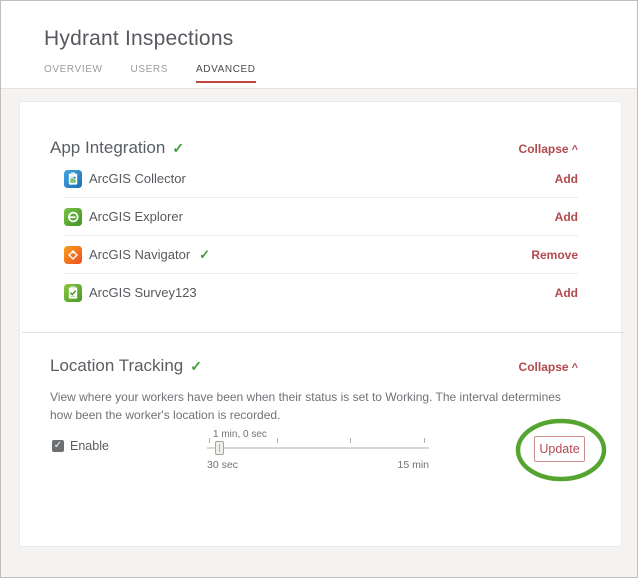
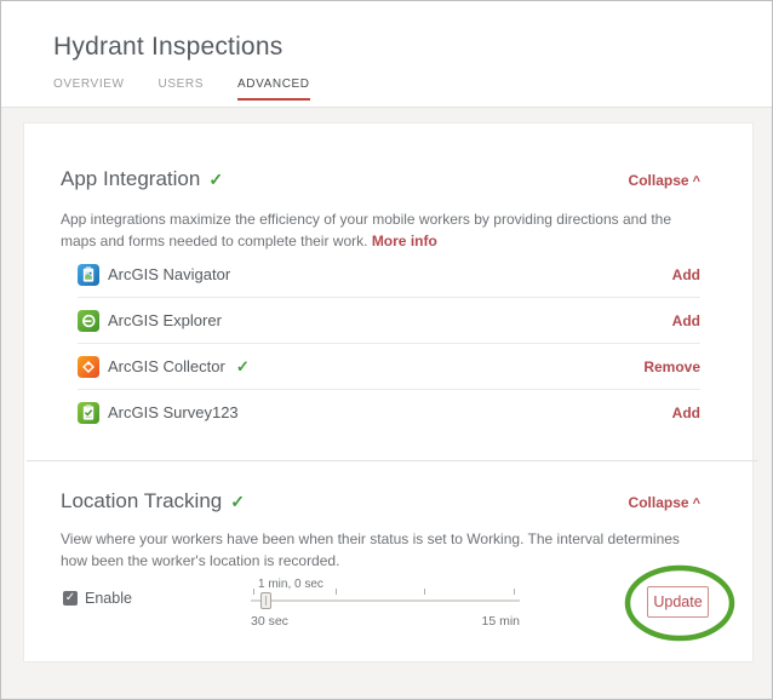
  Hydrant Inspections
  OVERVIEW
  USERS
  ADVANCED
  App Integration ✓
  Collapse ^
+ App integrations maximize the efficiency of your mobile workers by providing directions and the maps and forms needed to complete their work. More info
- ArcGIS Collector
+ ArcGIS Navigator
  Add
  ArcGIS Explorer
  Add
- ArcGIS Navigator
+ ArcGIS Collector
  ✓
  Remove
  ArcGIS Survey123
  Add
  Location Tracking ✓
  Collapse ^
  View where your workers have been when their status is set to Working. The interval determines how been the worker's location is recorded.
  ✓
  Enable
  1 min, 0 sec
  30 sec
  15 min
  Update
